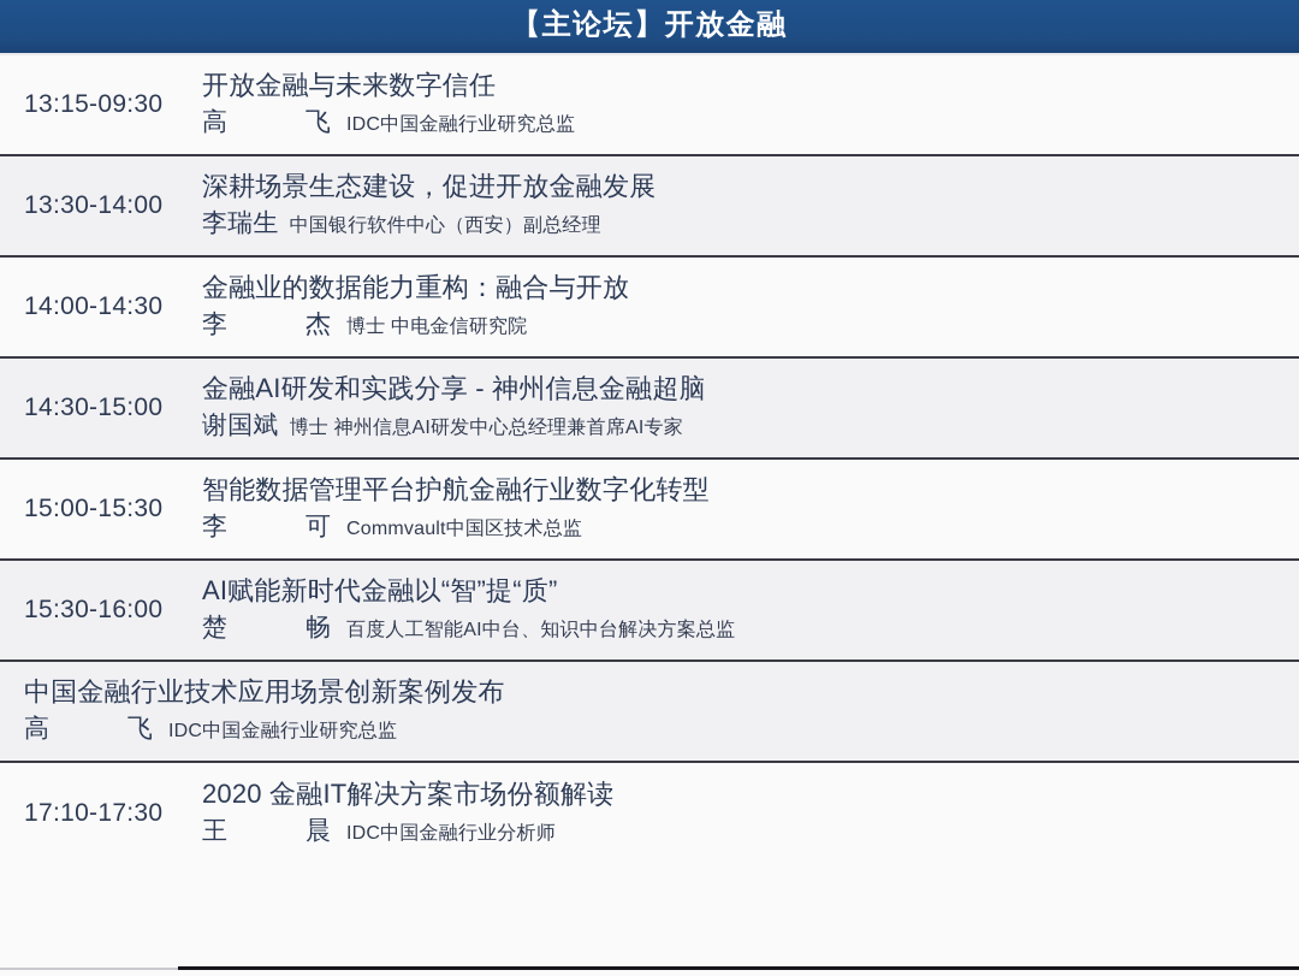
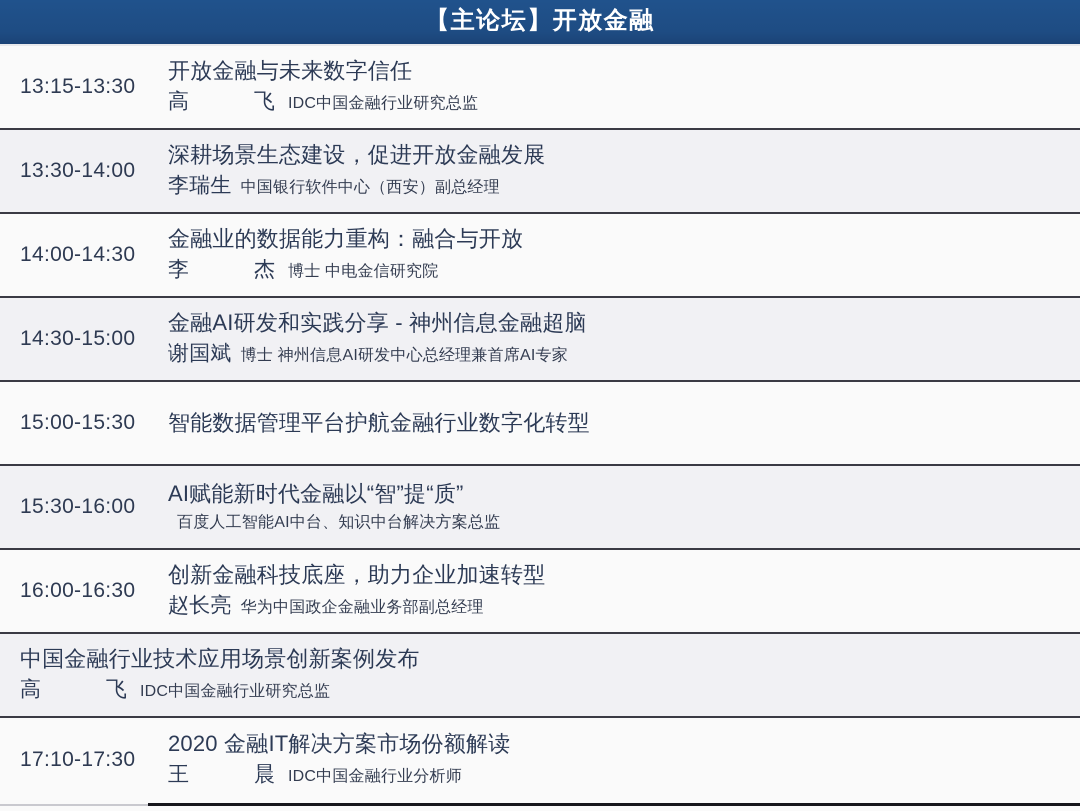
  【主论坛】开放金融
- 13:15-09:30
+ 13:15-13:30
  开放金融与未来数字信任
  高 飞
  IDC中国金融行业研究总监
  13:30-14:00
  深耕场景生态建设，促进开放金融发展
  李瑞生
  中国银行软件中心（西安）副总经理
  14:00-14:30
  金融业的数据能力重构：融合与开放
  李 杰
  博士 中电金信研究院
  14:30-15:00
  金融AI研发和实践分享 - 神州信息金融超脑
  谢国斌
  博士 神州信息AI研发中心总经理兼首席AI专家
  15:00-15:30
  智能数据管理平台护航金融行业数字化转型
- 李 可
- Commvault中国区技术总监
  15:30-16:00
  AI赋能新时代金融以“智”提“质”
- 楚 畅
  百度人工智能AI中台、知识中台解决方案总监
+ 16:00-16:30
+ 创新金融科技底座，助力企业加速转型
+ 赵长亮
+ 华为中国政企金融业务部副总经理
  中国金融行业技术应用场景创新案例发布
  高 飞
  IDC中国金融行业研究总监
  17:10-17:30
  2020 金融IT解决方案市场份额解读
  王 晨
  IDC中国金融行业分析师
